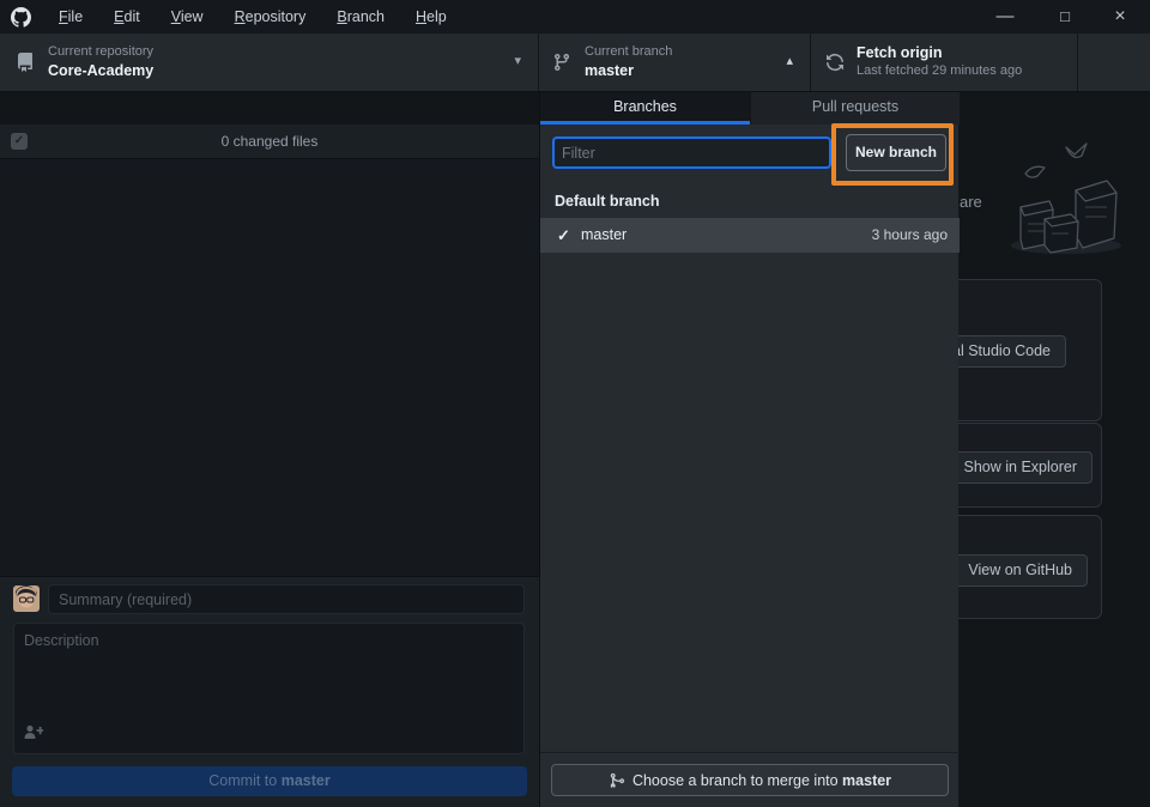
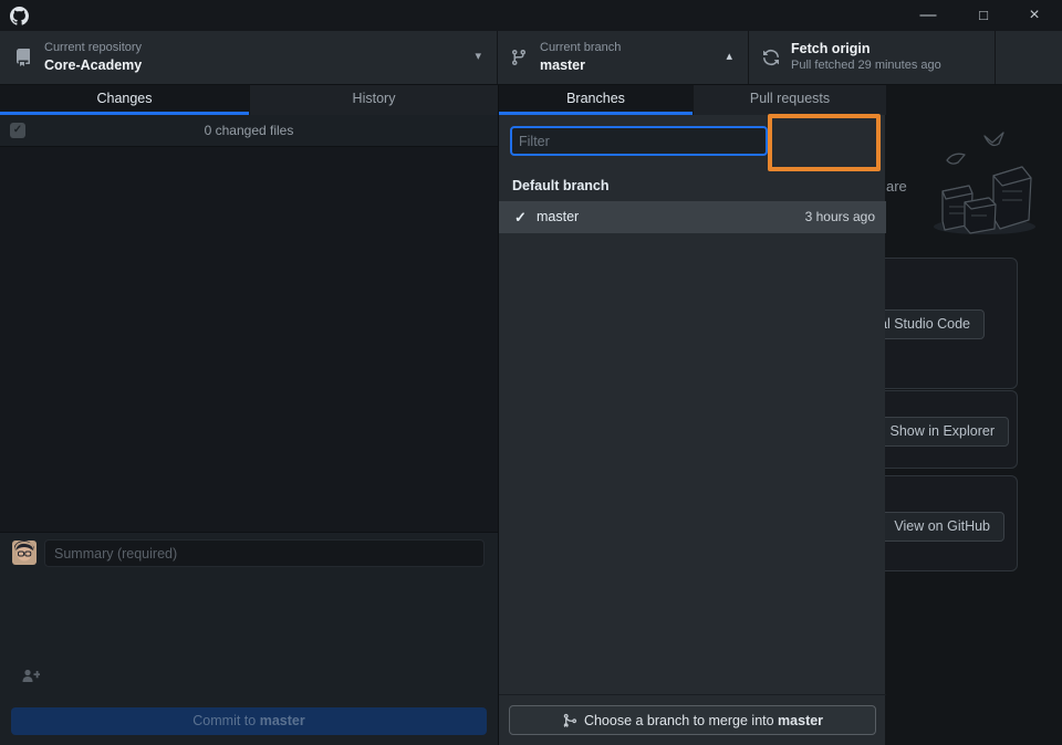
- File
- Edit
- View
- Repository
- Branch
- Help
  —
  □
  ×
  Current repository
  Core-Academy
  ▾
  Current branch
  master
  ▴
  Fetch origin
- Last fetched 29 minutes ago
+ Pull fetched 29 minutes ago
+ Changes
+ History
  ✓
  0 changed files
  Summary (required)
- Description
  Commit to master
  are
  l Studio Code
  Show in Explorer
  View on GitHub
  Branches
  Pull requests
  Filter
- New branch
  Default branch
  ✓
  master
  3 hours ago
  Choose a branch to merge into master
